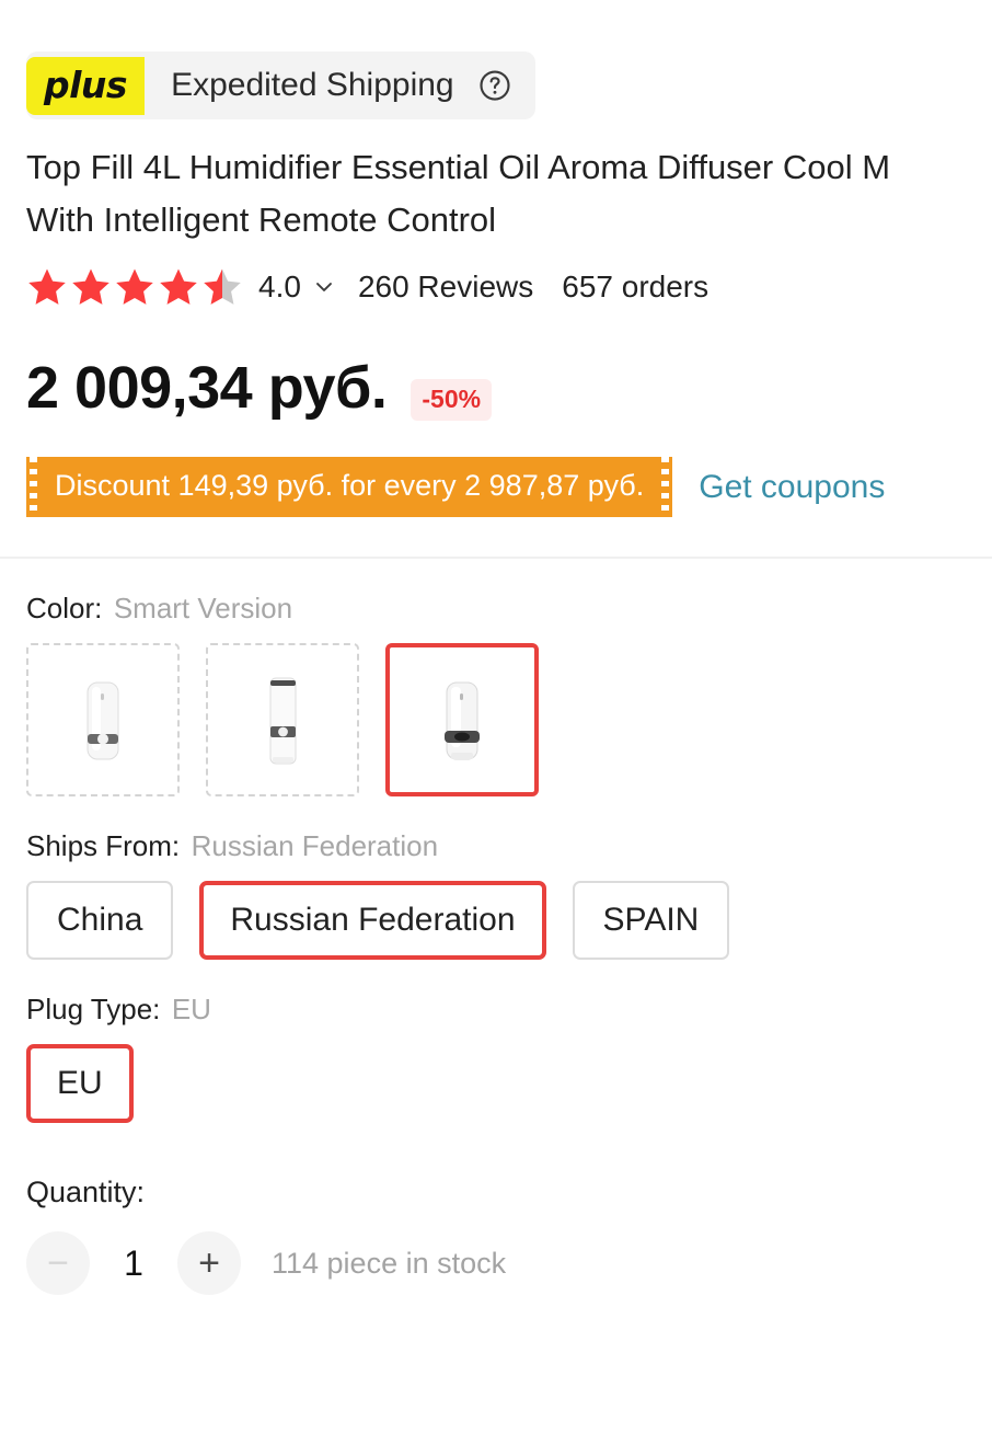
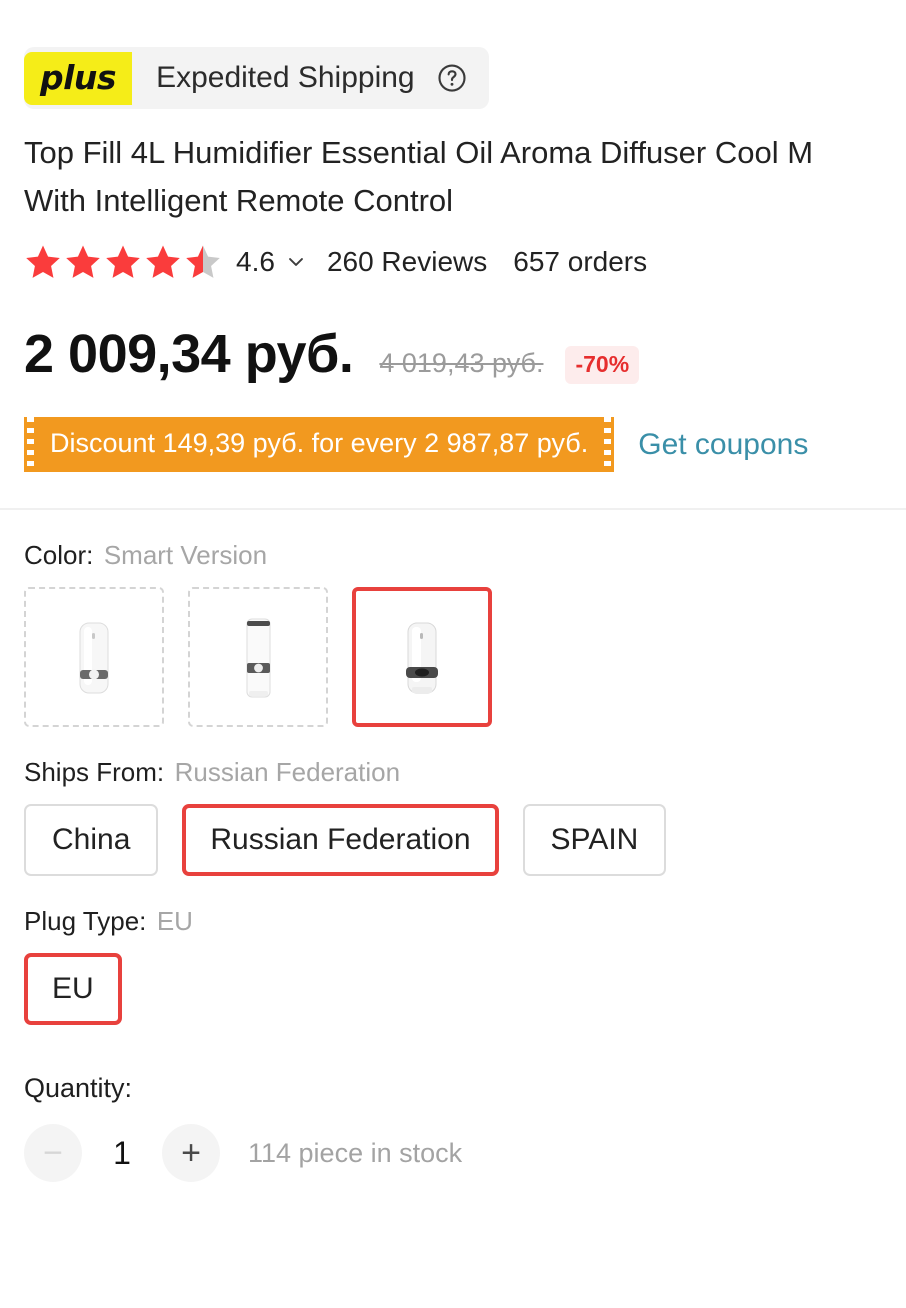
  plus
  Expedited Shipping
  Top Fill 4L Humidifier Essential Oil Aroma Diffuser Cool M
  With Intelligent Remote Control
- 4.0
+ 4.6
  260 Reviews
  657 orders
  2 009,34 руб.
+ 4 019,43 руб.
- -50%
+ -70%
  Discount 149,39 руб. for every 2 987,87 руб.
  Get coupons
  Color: Smart Version
  Ships From: Russian Federation
  China
  Russian Federation
  SPAIN
  Plug Type: EU
  EU
  Quantity:
  −
  1
  +
  114 piece in stock
